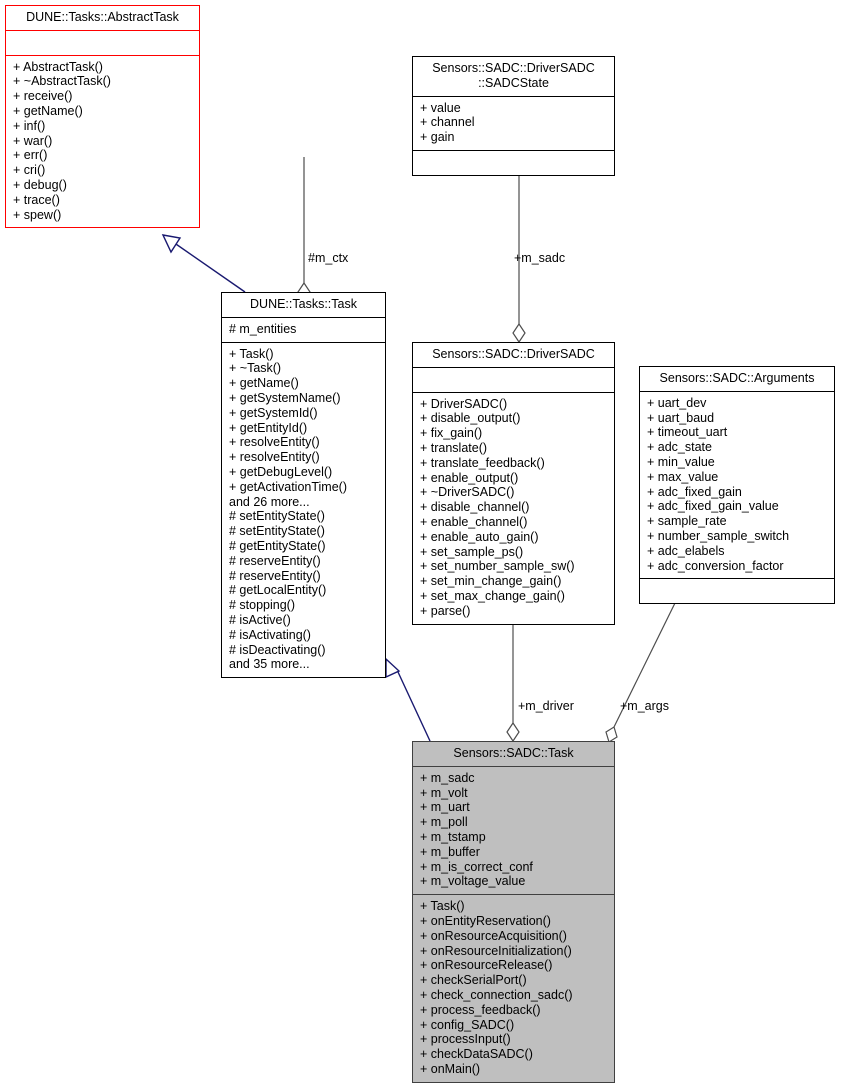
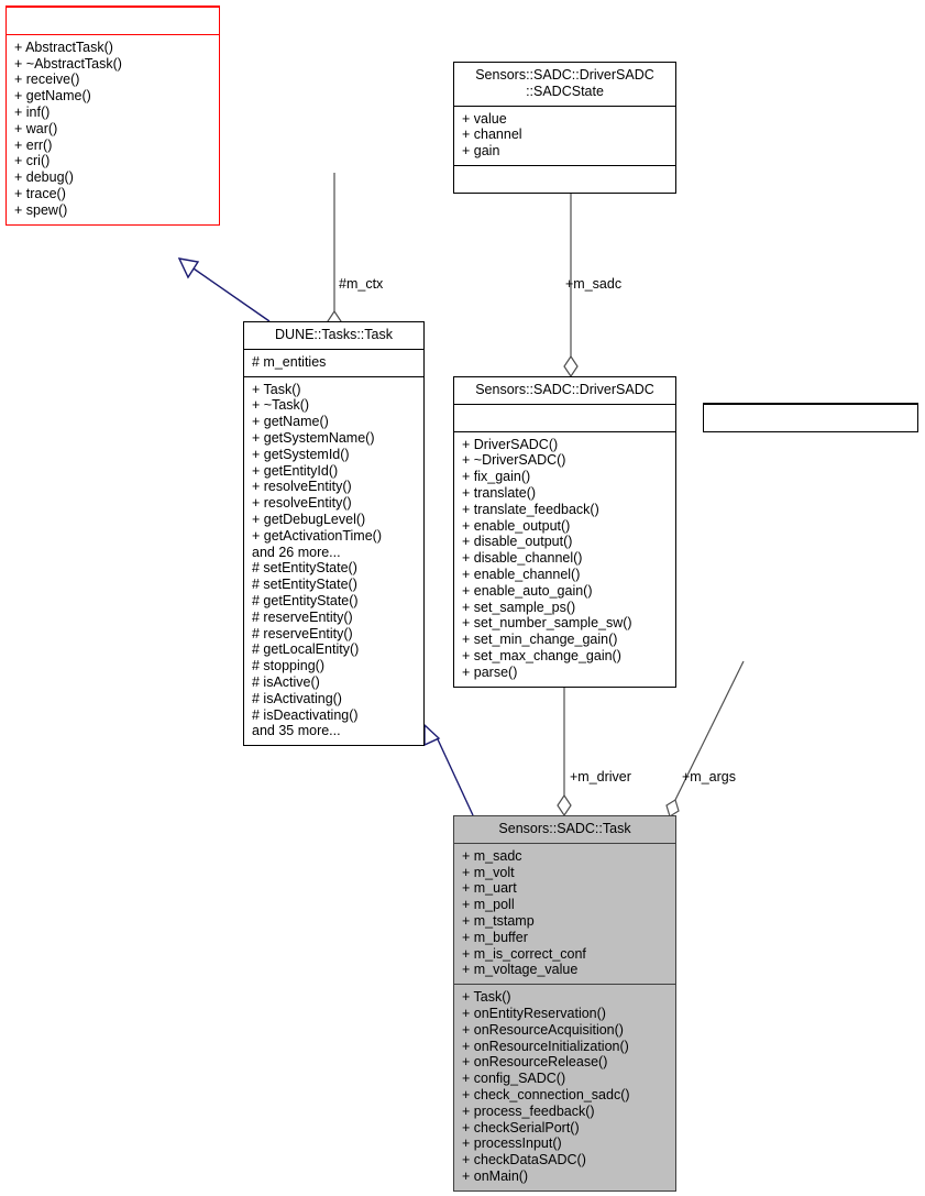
- DUNE::Tasks::AbstractTask
  + AbstractTask()
  + ~AbstractTask()
  + receive()
  + getName()
  + inf()
  + war()
  + err()
  + cri()
  + debug()
  + trace()
  + spew()
  Sensors::SADC::DriverSADC
  ::SADCState
  + value
  + channel
  + gain
  DUNE::Tasks::Task
  # m_entities
  + Task()
  + ~Task()
  + getName()
  + getSystemName()
  + getSystemId()
  + getEntityId()
  + resolveEntity()
  + resolveEntity()
  + getDebugLevel()
  + getActivationTime()
  and 26 more...
  # setEntityState()
  # setEntityState()
  # getEntityState()
  # reserveEntity()
  # reserveEntity()
  # getLocalEntity()
  # stopping()
  # isActive()
  # isActivating()
  # isDeactivating()
  and 35 more...
  Sensors::SADC::DriverSADC
  + DriverSADC()
- + disable_output()
+ + ~DriverSADC()
  + fix_gain()
  + translate()
  + translate_feedback()
  + enable_output()
- + ~DriverSADC()
+ + disable_output()
  + disable_channel()
  + enable_channel()
  + enable_auto_gain()
  + set_sample_ps()
  + set_number_sample_sw()
  + set_min_change_gain()
  + set_max_change_gain()
  + parse()
- Sensors::SADC::Arguments
- + uart_dev
- + uart_baud
- + timeout_uart
- + adc_state
- + min_value
- + max_value
- + adc_fixed_gain
- + adc_fixed_gain_value
- + sample_rate
- + number_sample_switch
- + adc_elabels
- + adc_conversion_factor
  Sensors::SADC::Task
  + m_sadc
  + m_volt
  + m_uart
  + m_poll
  + m_tstamp
  + m_buffer
  + m_is_correct_conf
  + m_voltage_value
  + Task()
  + onEntityReservation()
  + onResourceAcquisition()
  + onResourceInitialization()
  + onResourceRelease()
- + checkSerialPort()
+ + config_SADC()
  + check_connection_sadc()
  + process_feedback()
- + config_SADC()
+ + checkSerialPort()
  + processInput()
  + checkDataSADC()
  + onMain()
  #m_ctx
  +m_sadc
  +m_driver
  +m_args
